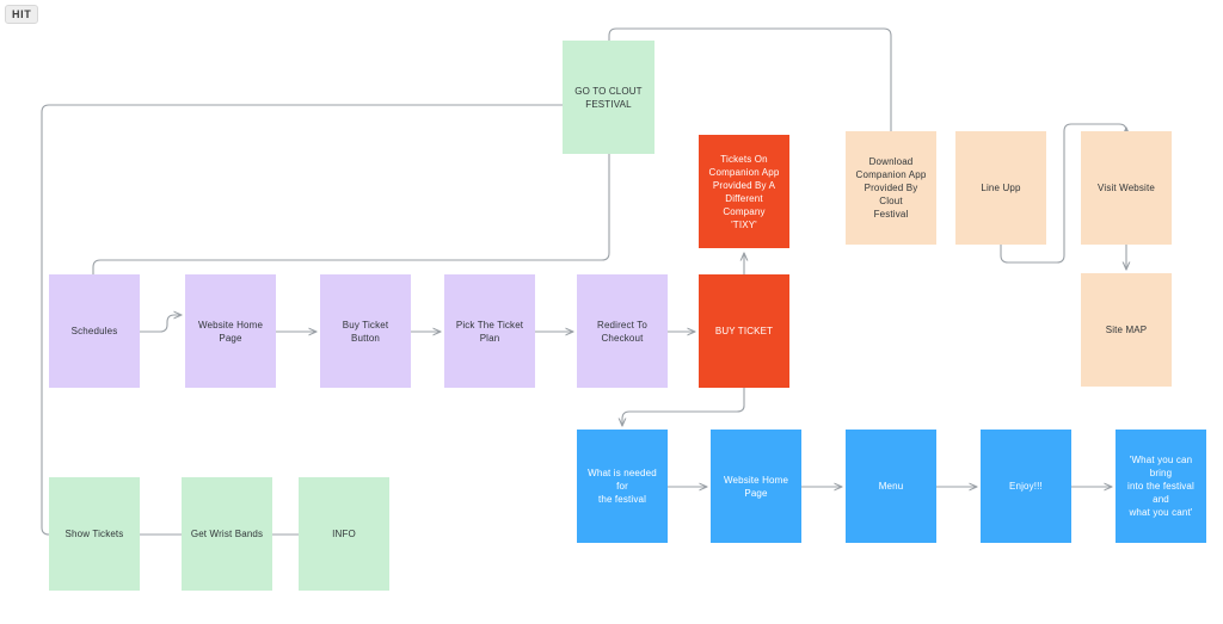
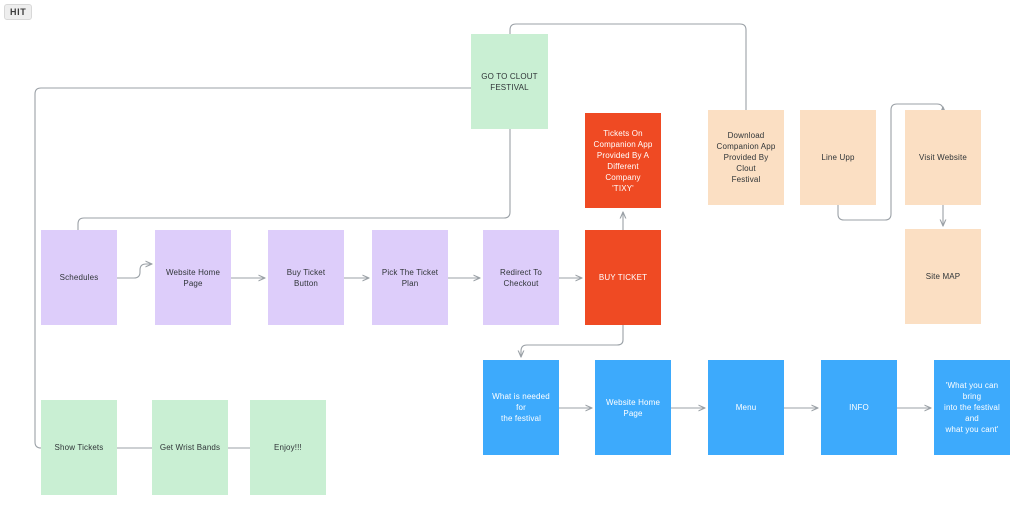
  HIT
  GO TO CLOUT
  FESTIVAL
  Tickets On
  Companion App
  Provided By A
  Different Company
  'TIXY'
  Download
  Companion App
  Provided By Clout
  Festival
  Line Upp
  Visit Website
  Site MAP
  Schedules
  Website Home Page
  Buy Ticket Button
  Pick The Ticket Plan
  Redirect To
  Checkout
  BUY TICKET
  What is needed for
  the festival
  Website Home Page
  Menu
- Enjoy!!!
+ INFO
  'What you can bring
  into the festival and
  what you cant'
  Show Tickets
  Get Wrist Bands
- INFO
+ Enjoy!!!
